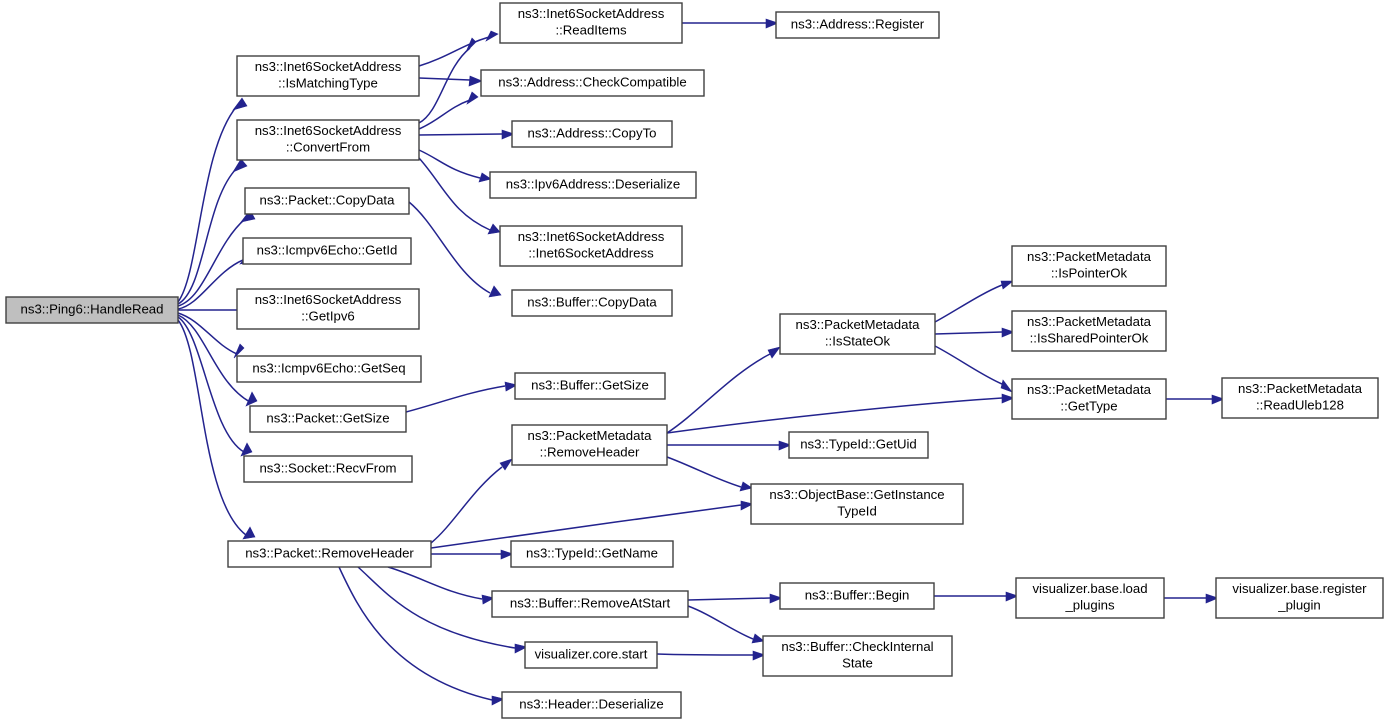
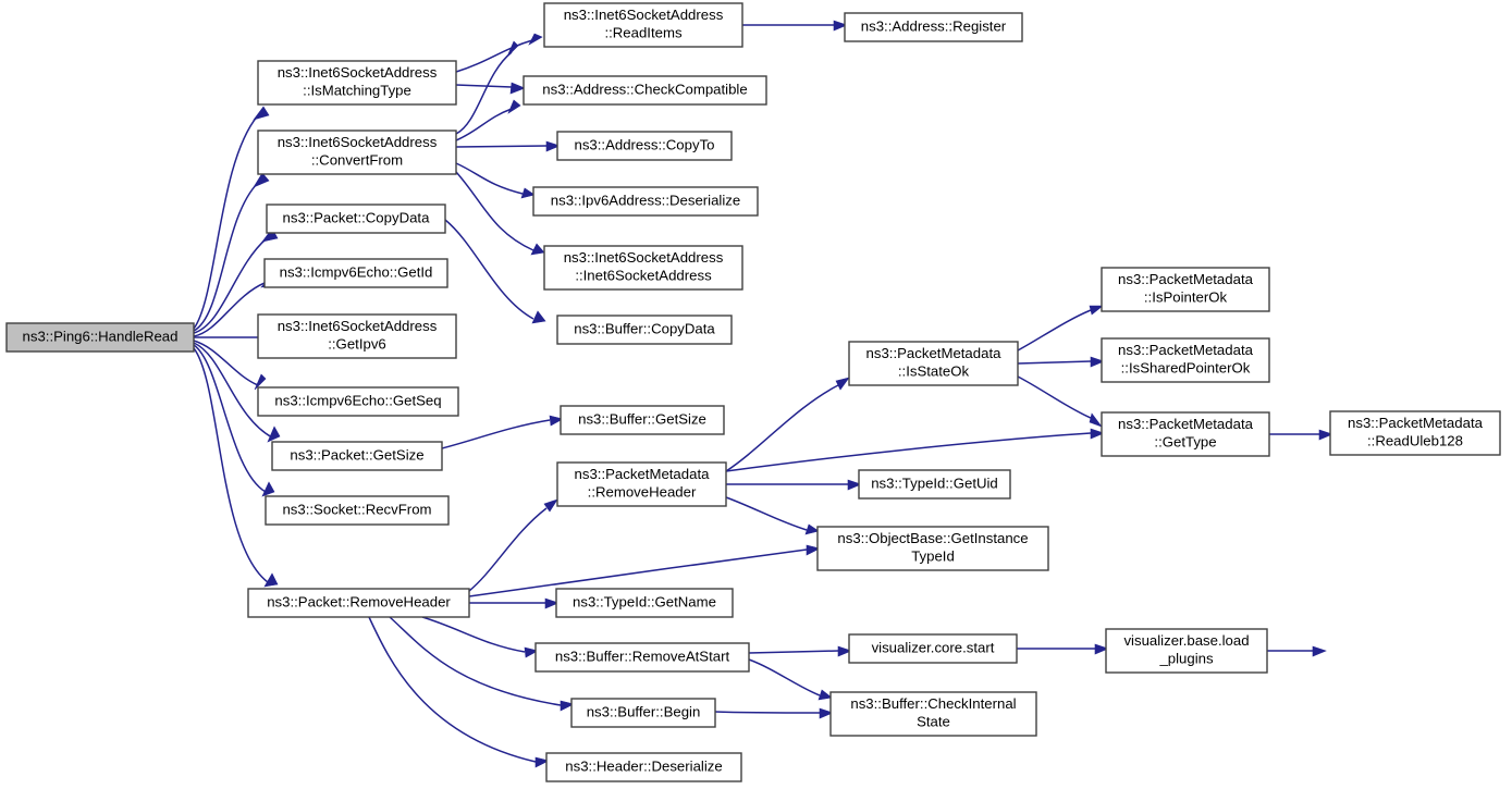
  ns3::Ping6::HandleRead
  ns3::Inet6SocketAddress
  ::IsMatchingType
  ns3::Inet6SocketAddress
  ::ConvertFrom
  ns3::Packet::CopyData
  ns3::Icmpv6Echo::GetId
  ns3::Inet6SocketAddress
  ::GetIpv6
  ns3::Icmpv6Echo::GetSeq
  ns3::Packet::GetSize
  ns3::Socket::RecvFrom
  ns3::Packet::RemoveHeader
  ns3::Inet6SocketAddress
  ::ReadItems
  ns3::Address::CheckCompatible
  ns3::Address::CopyTo
  ns3::Ipv6Address::Deserialize
  ns3::Inet6SocketAddress
  ::Inet6SocketAddress
  ns3::Buffer::CopyData
  ns3::Buffer::GetSize
  ns3::PacketMetadata
  ::RemoveHeader
  ns3::TypeId::GetName
  ns3::Buffer::RemoveAtStart
- visualizer.core.start
+ ns3::Buffer::Begin
  ns3::Header::Deserialize
  ns3::Address::Register
  ns3::PacketMetadata
  ::IsStateOk
  ns3::TypeId::GetUid
  ns3::ObjectBase::GetInstance
  TypeId
- ns3::Buffer::Begin
+ visualizer.core.start
  ns3::Buffer::CheckInternal
  State
  ns3::PacketMetadata
  ::IsPointerOk
  ns3::PacketMetadata
  ::IsSharedPointerOk
  ns3::PacketMetadata
  ::GetType
  visualizer.base.load
  _plugins
  ns3::PacketMetadata
  ::ReadUleb128
- visualizer.base.register
- _plugin
